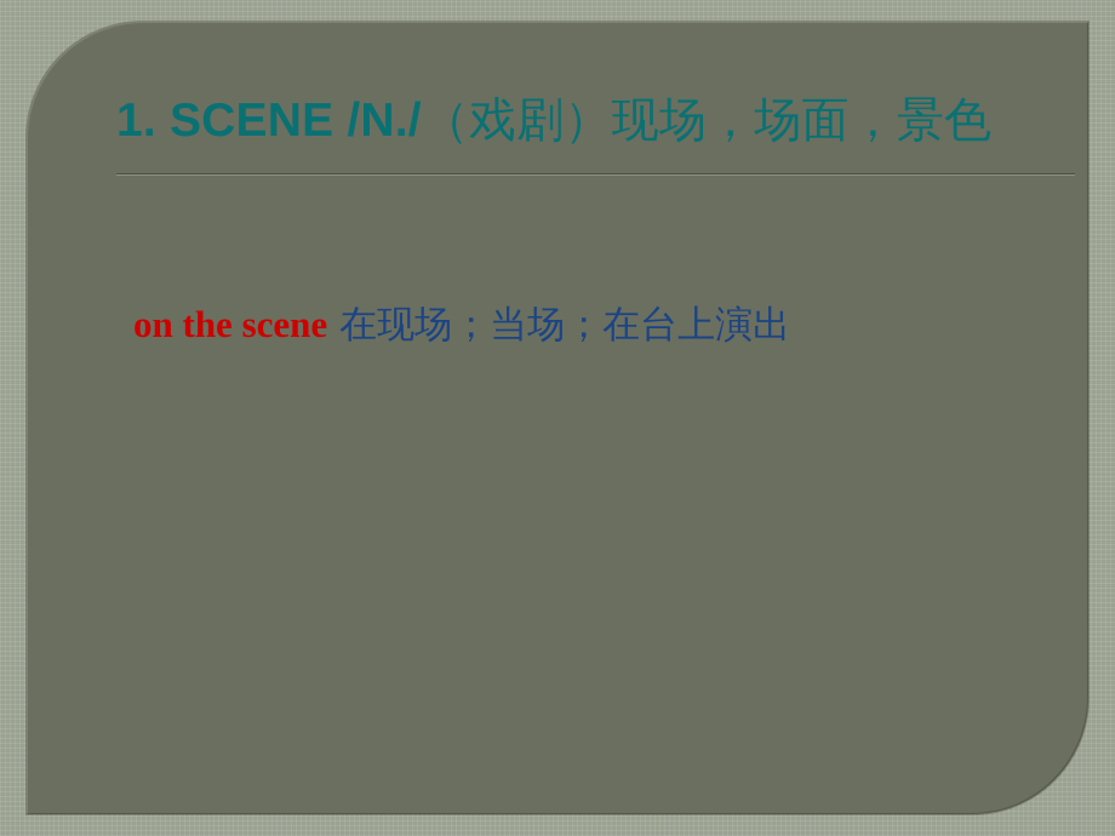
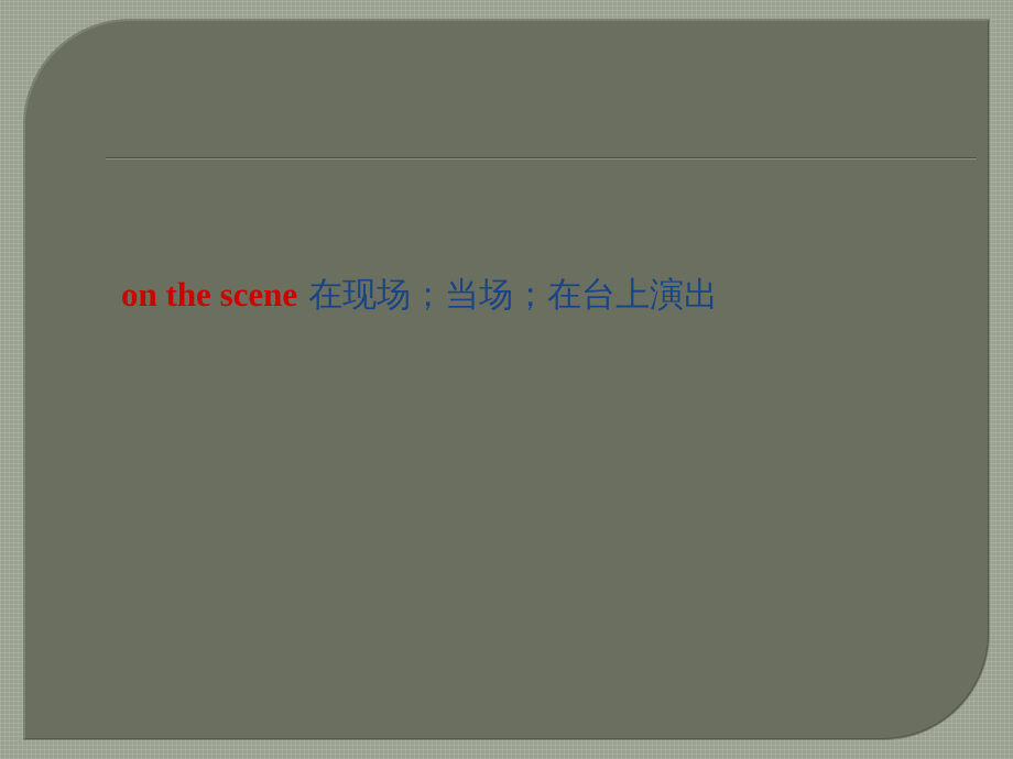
- 1. SCENE /N./（戏剧）现场，场面，景色
  on the scene 在现场；当场；在台上演出
